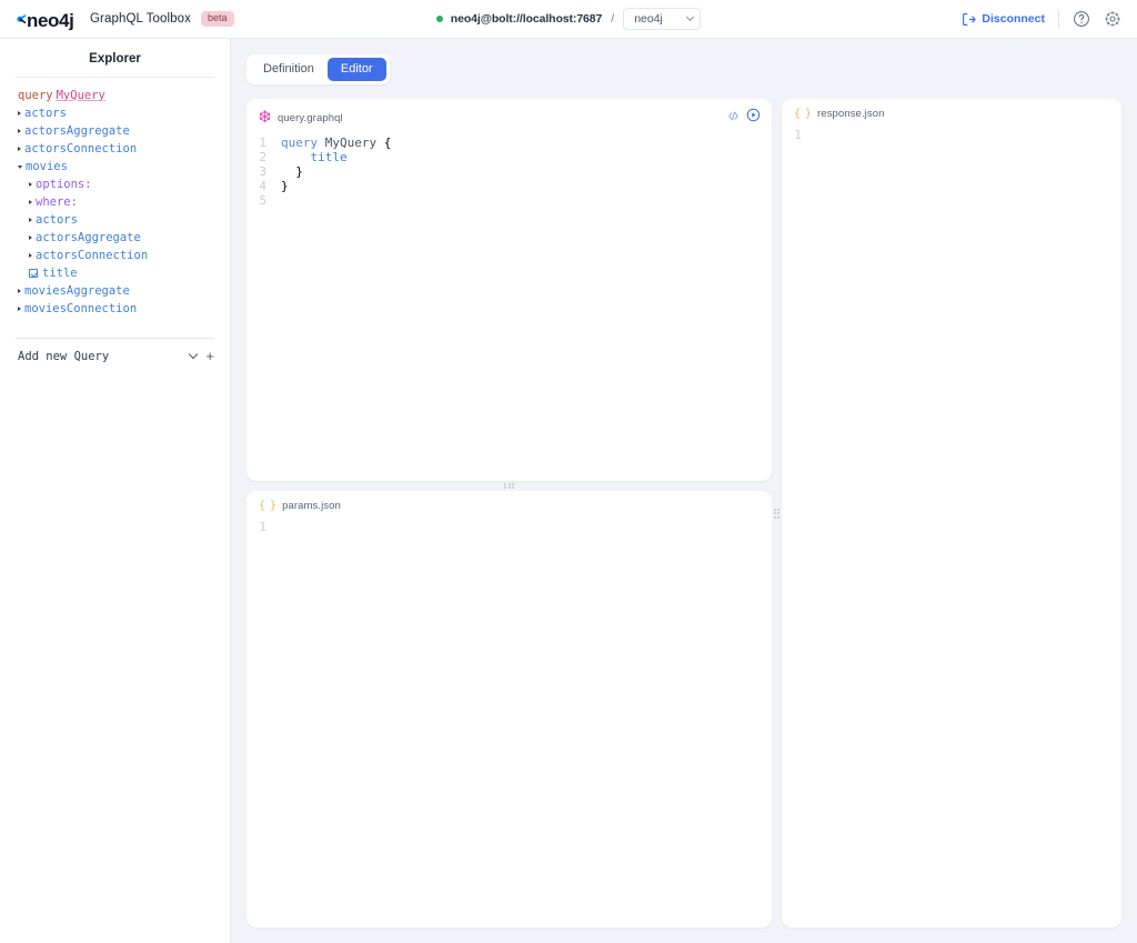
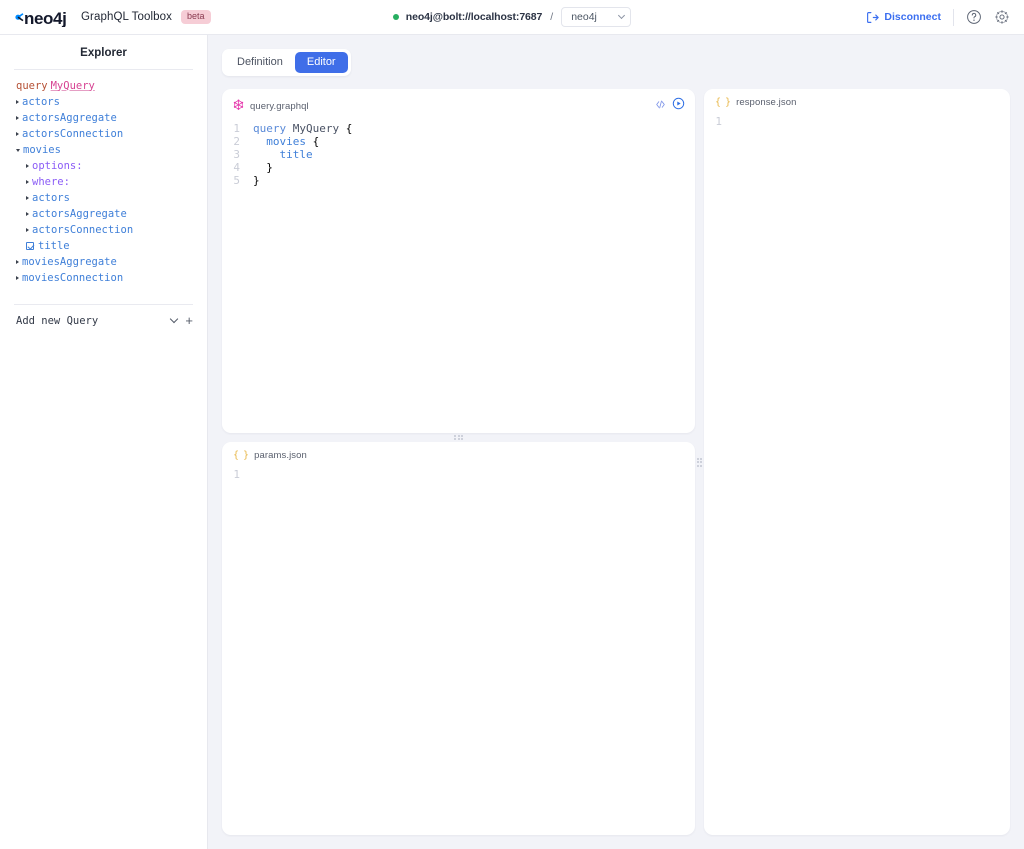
  neo4j
  GraphQL Toolbox
  beta
  neo4j@bolt://localhost:7687
  /
  neo4j
  Disconnect
  Explorer
  query
  MyQuery
  actors
  actorsAggregate
  actorsConnection
  movies
  options:
  where:
  actors
  actorsAggregate
  actorsConnection
  title
  moviesAggregate
  moviesConnection
  Add new Query
  +
  Definition
  Editor
  query.graphql
  1
  2
  3
  4
  5
  query MyQuery {
+ movies {
  title
  }
  }
  { }
  params.json
  1
  { }
  response.json
  1
